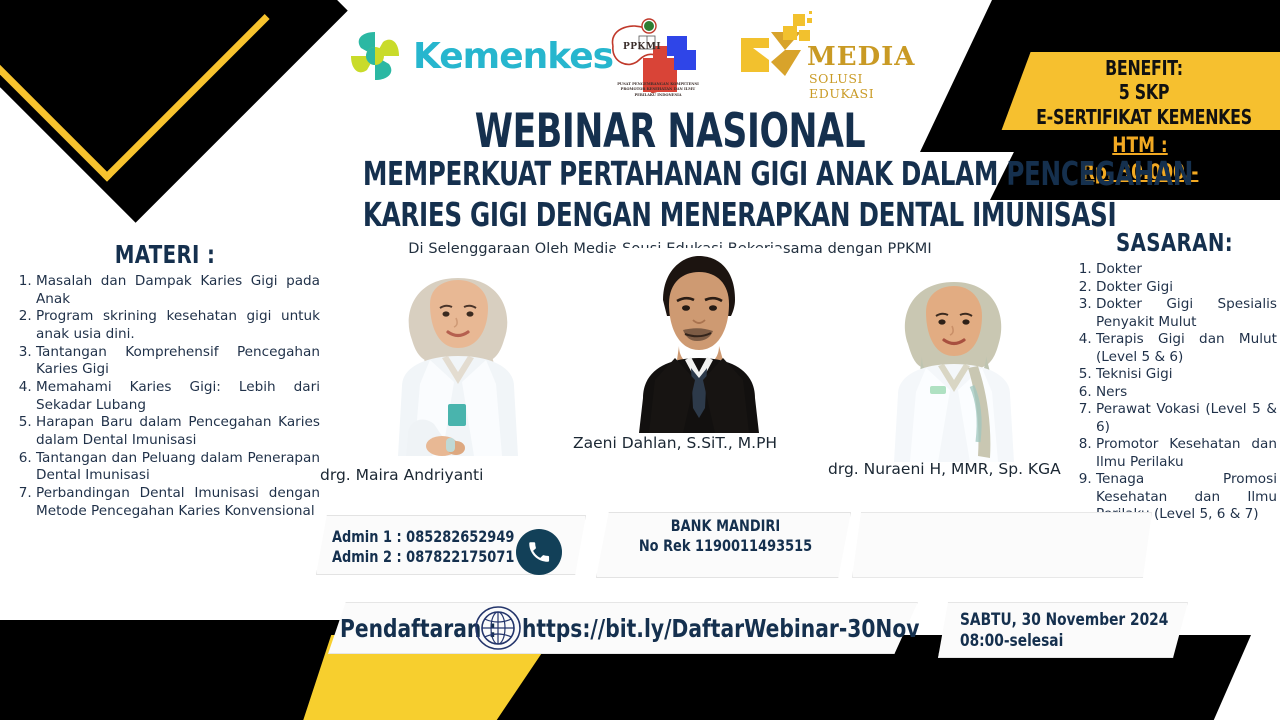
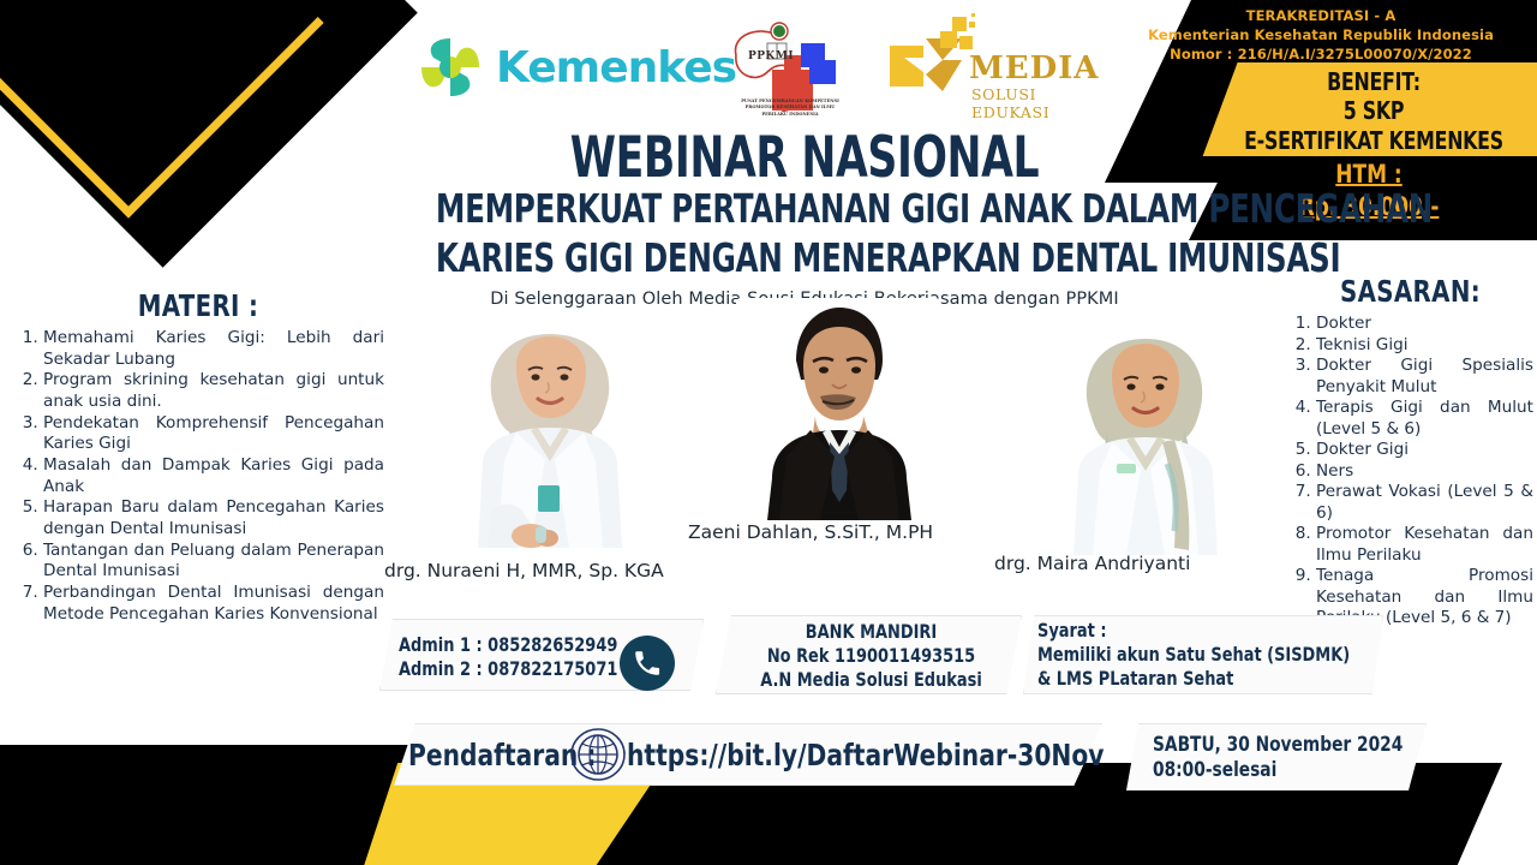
+ TERAKREDITASI - A
+ Kementerian Kesehatan Republik Indonesia
+ Nomor : 216/H/A.I/3275L00070/X/2022
  BENEFIT:
  5 SKP
  E-SERTIFIKAT KEMENKES
  HTM :
  Rp. 30.000,-
  Kemenkes
  PPKMI
  MEDIA
  SOLUSI EDUKASI
  WEBINAR NASIONAL
  MEMPERKUAT PERTAHANAN GIGI ANAK DALAM PENCEGAHAN
  KARIES GIGI DENGAN MENERAPKAN DENTAL IMUNISASI
  MATERI :
- Masalah dan Dampak Karies Gigi pada Anak
+ Memahami Karies Gigi: Lebih dari Sekadar Lubang
  Program skrining kesehatan gigi untuk anak usia dini.
- Tantangan Komprehensif Pencegahan Karies Gigi
+ Pendekatan Komprehensif Pencegahan Karies Gigi
- Memahami Karies Gigi: Lebih dari Sekadar Lubang
+ Masalah dan Dampak Karies Gigi pada Anak
- Harapan Baru dalam Pencegahan Karies dalam Dental Imunisasi
+ Harapan Baru dalam Pencegahan Karies dengan Dental Imunisasi
  Tantangan dan Peluang dalam Penerapan Dental Imunisasi
  Perbandingan Dental Imunisasi dengan Metode Pencegahan Karies Konvensional
  SASARAN:
  Dokter
- Dokter Gigi
+ Teknisi Gigi
  Dokter Gigi Spesialis Penyakit Mulut
  Terapis Gigi dan Mulut (Level 5 & 6)
- Teknisi Gigi
+ Dokter Gigi
  Ners
  Perawat Vokasi (Level 5 & 6)
  Promotor Kesehatan dan Ilmu Perilaku
  Tenaga Promosi Kesehatan dan Ilmu (Level 5, 6 & 7)
- drg. Maira Andriyanti
+ drg. Nuraeni H, MMR, Sp. KGA
  Zaeni Dahlan, S.SiT., M.PH
- drg. Nuraeni H, MMR, Sp. KGA
+ drg. Maira Andriyanti
  Admin 1 : 085282652949
  Admin 2 : 087822175071
  BANK MANDIRI
  No Rek 1190011493515
+ A.N Media Solusi Edukasi
+ Syarat :
+ Memiliki akun Satu Sehat (SISDMK)
+ & LMS PLataran Sehat
  Pendaftaran
  https://bit.ly/DaftarWebinar-30Nov
  SABTU, 30 November 2024
  08:00-selesai
